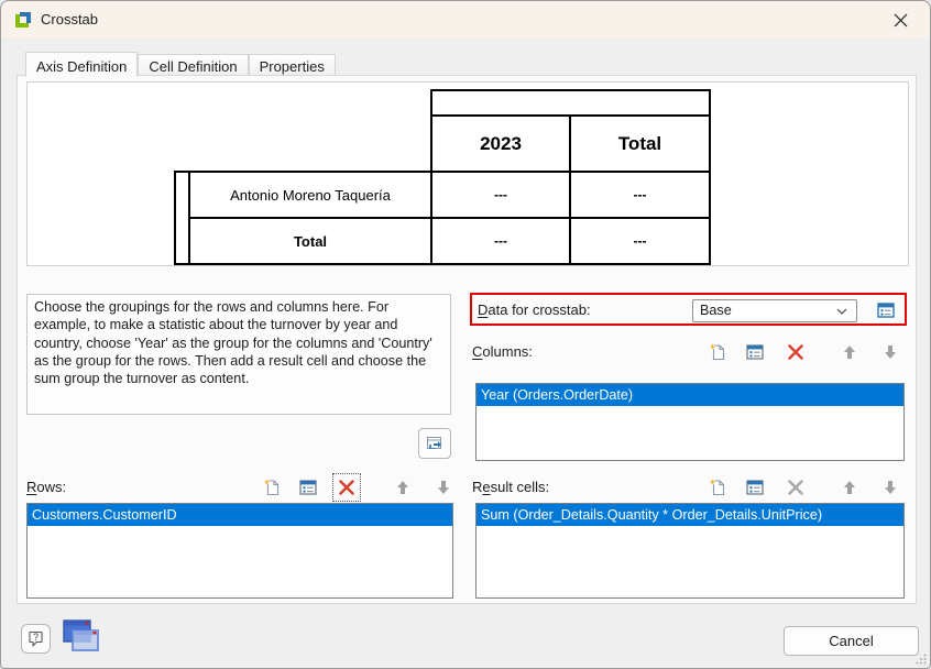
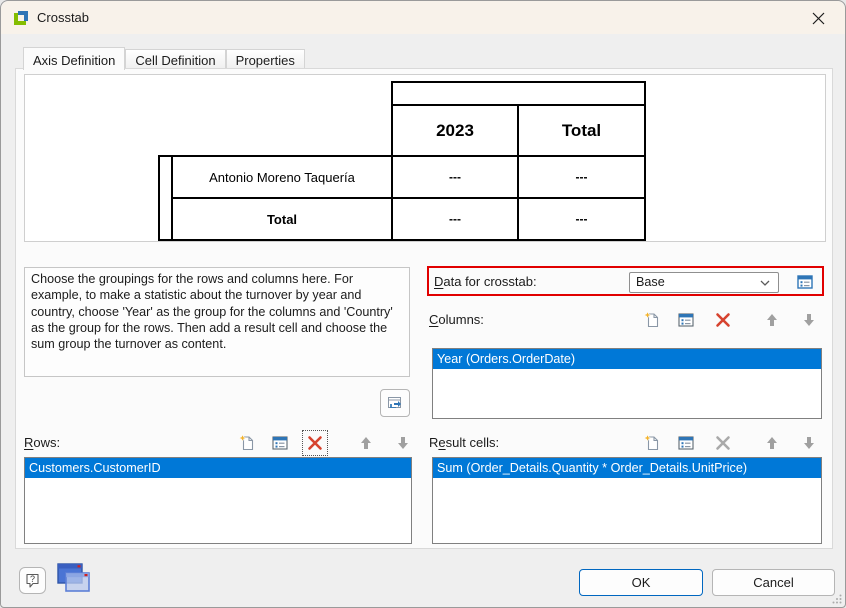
  Crosstab
  Axis Definition
  Cell Definition
  Properties
  2023
  Total
  Antonio Moreno Taquería
  ---
  ---
  Total
  ---
  ---
  Choose the groupings for the rows and columns here. For example, to make a statistic about the turnover by year and country, choose 'Year' as the group for the columns and 'Country' as the group for the rows. Then add a result cell and choose the sum group the turnover as content.
  Data for crosstab:
  Base
  Columns:
  Year (Orders.OrderDate)
  Rows:
  Customers.CustomerID
  Result cells:
  Sum (Order_Details.Quantity * Order_Details.UnitPrice)
  ?
+ OK
  Cancel
